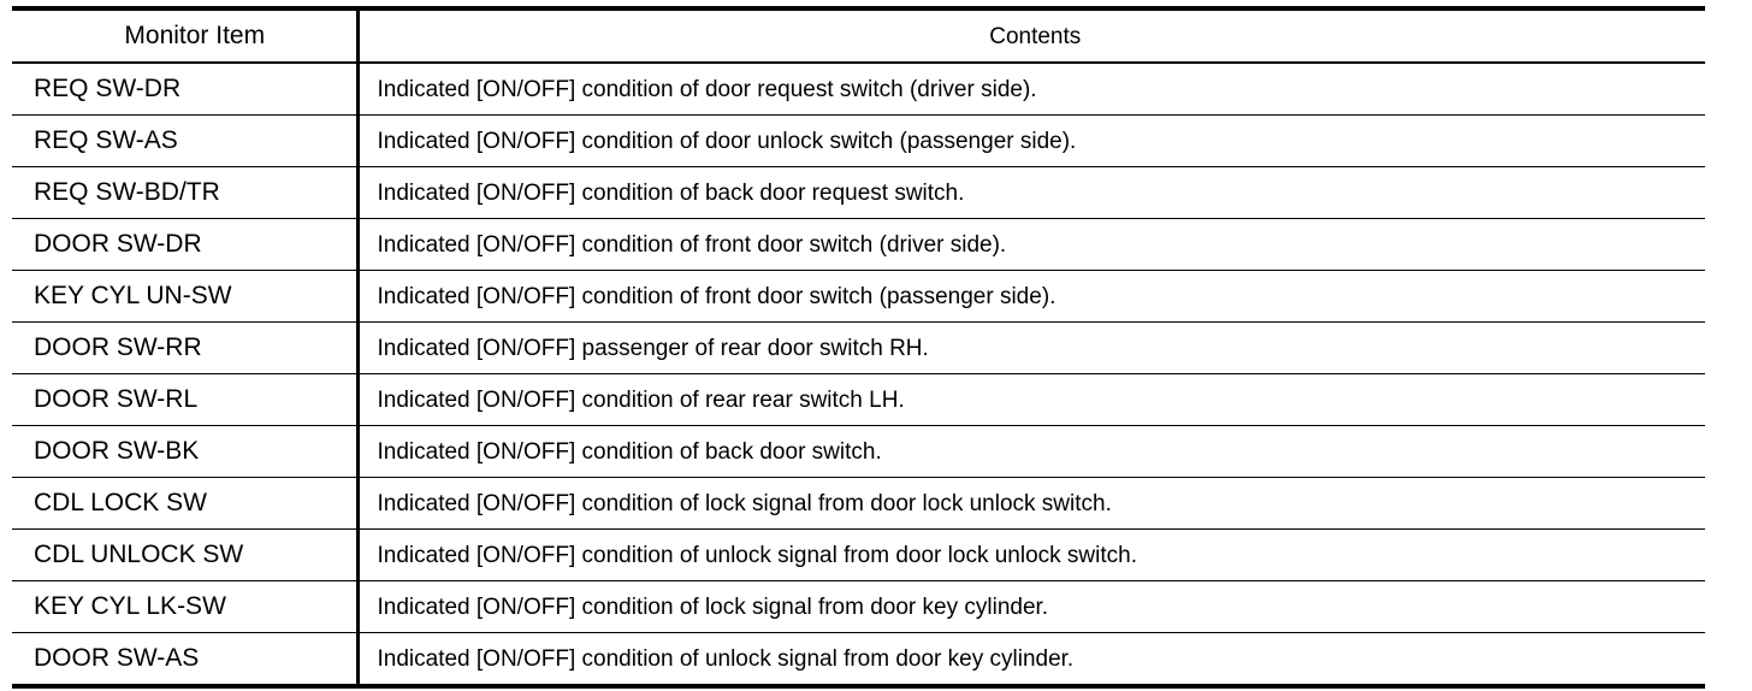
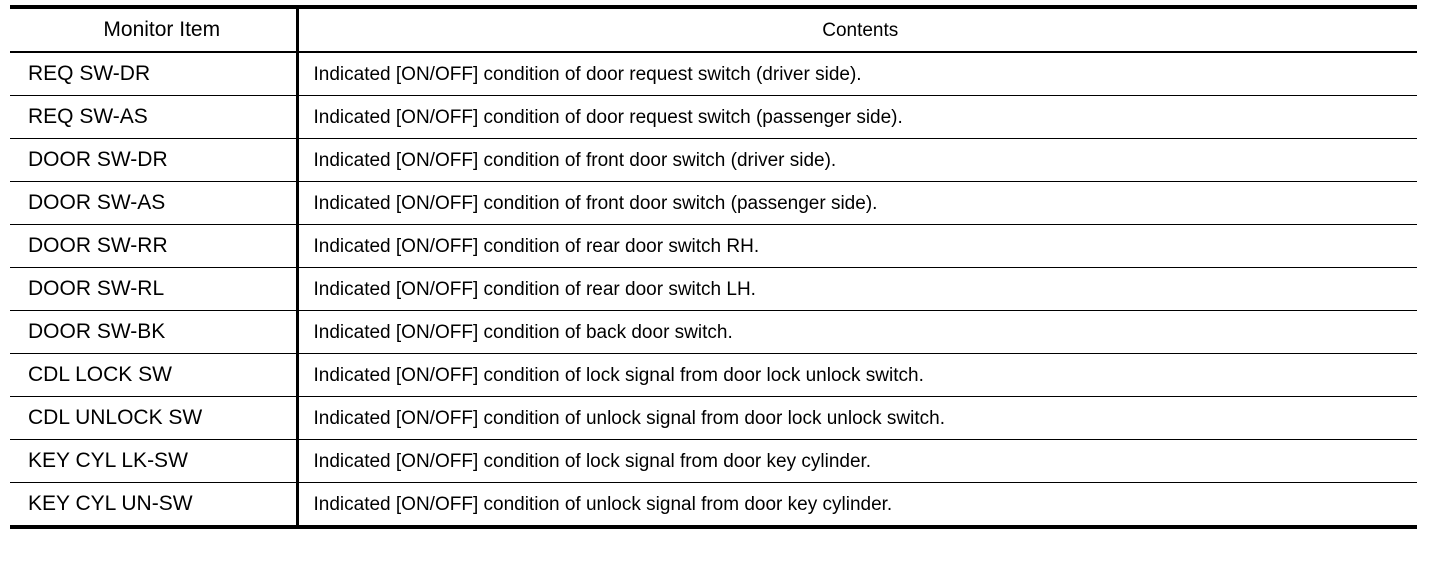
  Monitor Item	Contents
  REQ SW-DR	Indicated [ON/OFF] condition of door request switch (driver side).
- REQ SW-AS	Indicated [ON/OFF] condition of door unlock switch (passenger side).
+ REQ SW-AS	Indicated [ON/OFF] condition of door request switch (passenger side).
- REQ SW-BD/TR	Indicated [ON/OFF] condition of back door request switch.
  DOOR SW-DR	Indicated [ON/OFF] condition of front door switch (driver side).
- KEY CYL UN-SW	Indicated [ON/OFF] condition of front door switch (passenger side).
+ DOOR SW-AS	Indicated [ON/OFF] condition of front door switch (passenger side).
- DOOR SW-RR	Indicated [ON/OFF] passenger of rear door switch RH.
+ DOOR SW-RR	Indicated [ON/OFF] condition of rear door switch RH.
- DOOR SW-RL	Indicated [ON/OFF] condition of rear rear switch LH.
+ DOOR SW-RL	Indicated [ON/OFF] condition of rear door switch LH.
  DOOR SW-BK	Indicated [ON/OFF] condition of back door switch.
  CDL LOCK SW	Indicated [ON/OFF] condition of lock signal from door lock unlock switch.
  CDL UNLOCK SW	Indicated [ON/OFF] condition of unlock signal from door lock unlock switch.
  KEY CYL LK-SW	Indicated [ON/OFF] condition of lock signal from door key cylinder.
- DOOR SW-AS	Indicated [ON/OFF] condition of unlock signal from door key cylinder.
+ KEY CYL UN-SW	Indicated [ON/OFF] condition of unlock signal from door key cylinder.
